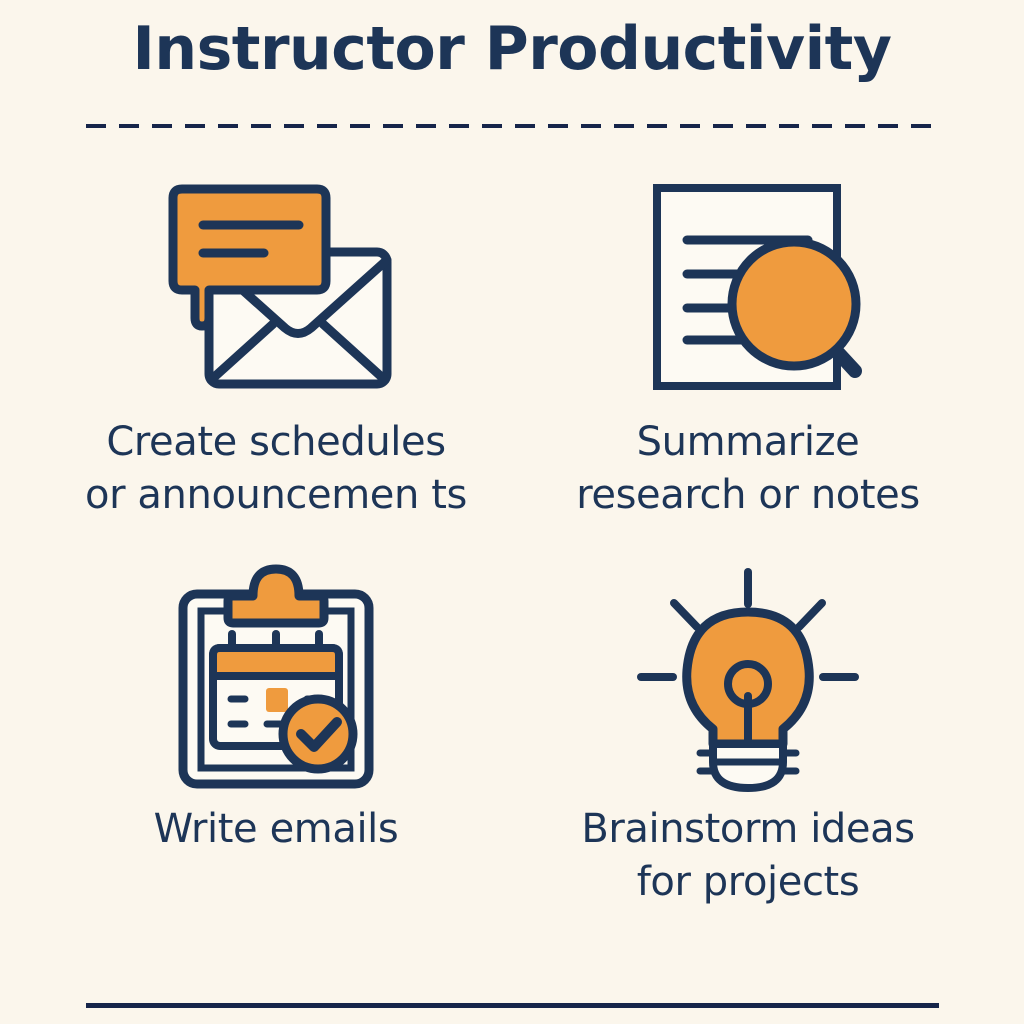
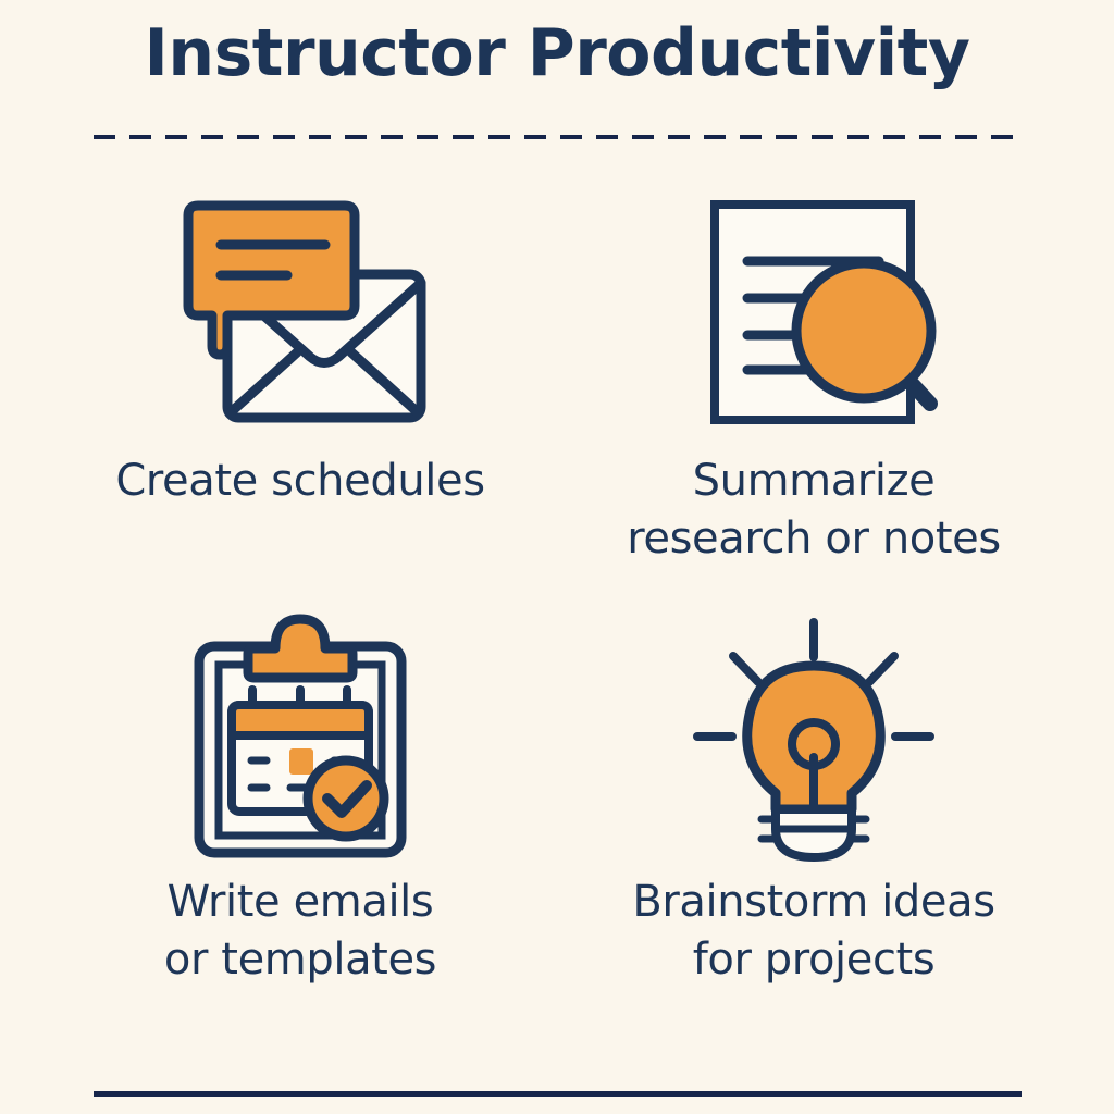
  Instructor Productivity
  Create schedules
- or announcemen ts
  Summarize
  research or notes
  Write emails
+ or templates
  Brainstorm ideas
  for projects
